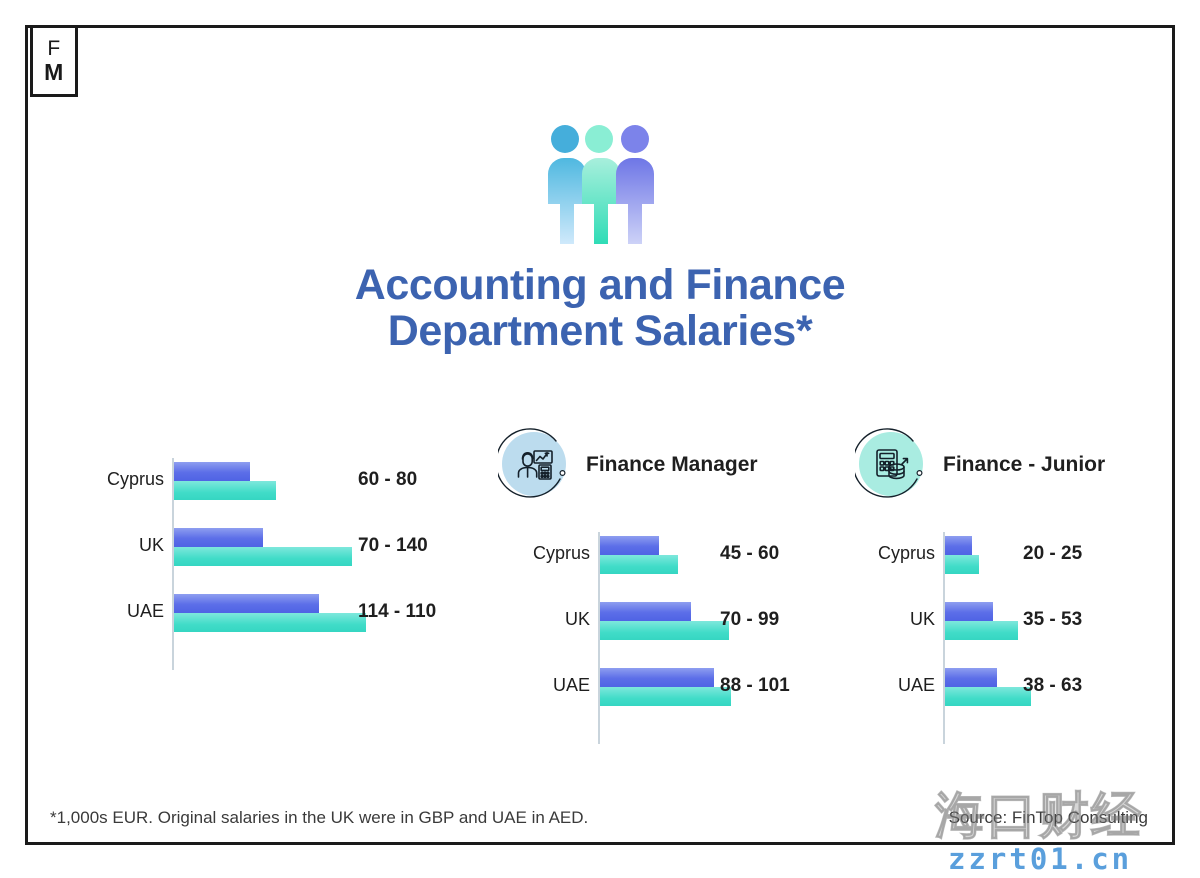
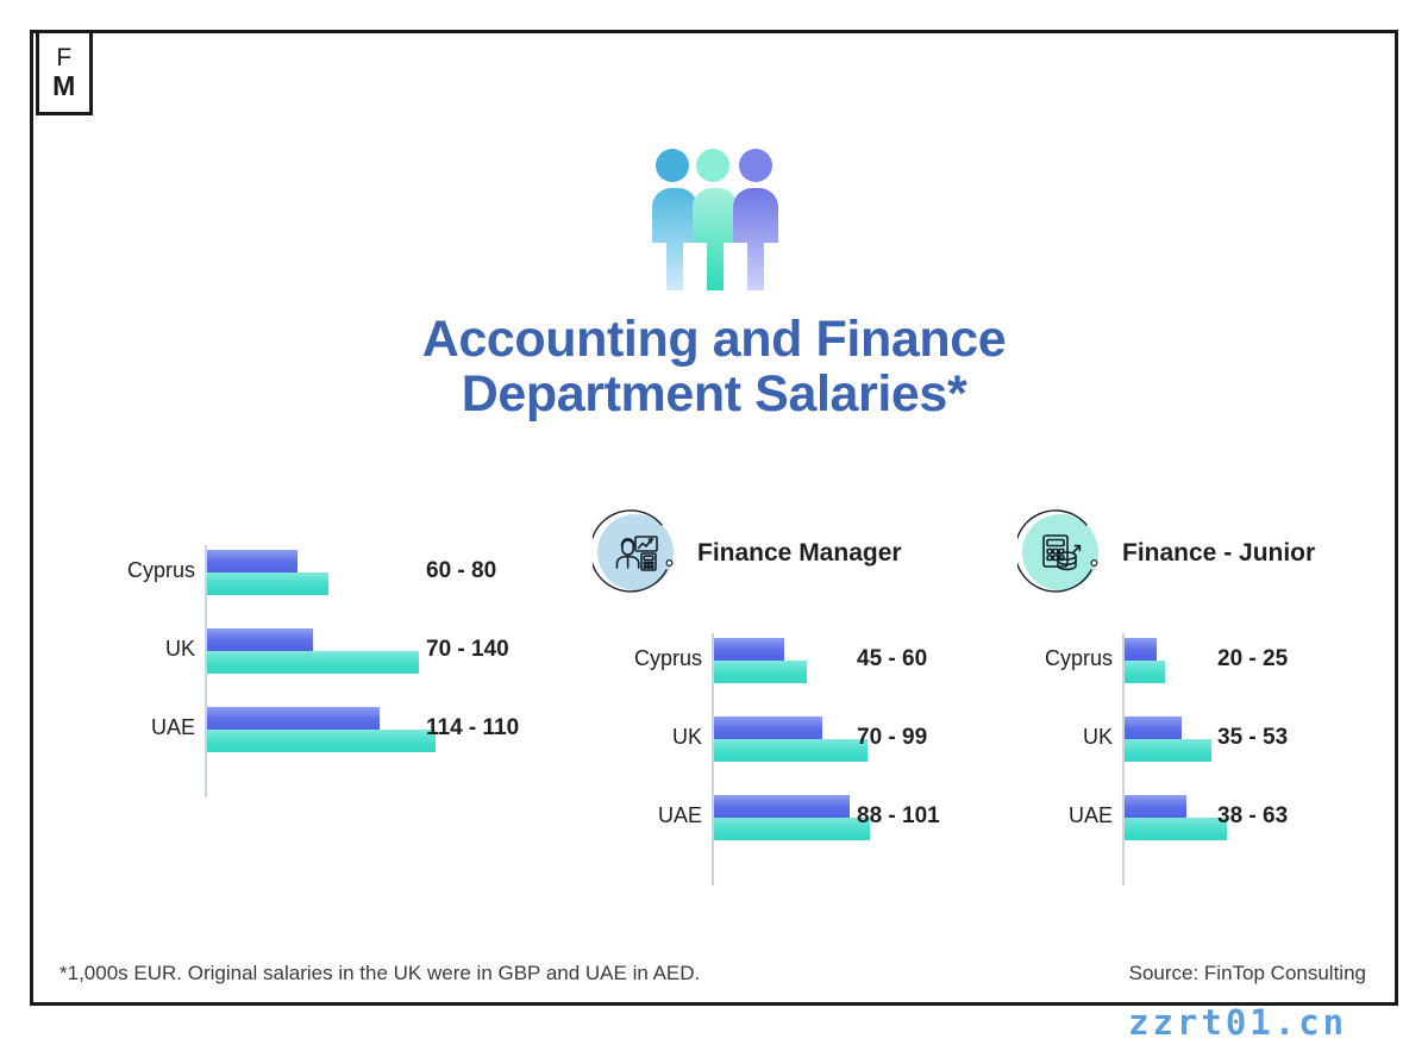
  F
  M
  Accounting and Finance
  Department Salaries*
  Cyprus
  60 - 80
  UK
  70 - 140
  UAE
  114 - 110
  Finance Manager
  Cyprus
  45 - 60
  UK
  70 - 99
  UAE
  88 - 101
  Finance - Junior
  Cyprus
  20 - 25
  UK
  35 - 53
  UAE
  38 - 63
  *1,000s EUR. Original salaries in the UK were in GBP and UAE in AED.
  Source: FinTop Consulting
- 海口财经
  zzrt01.cn
